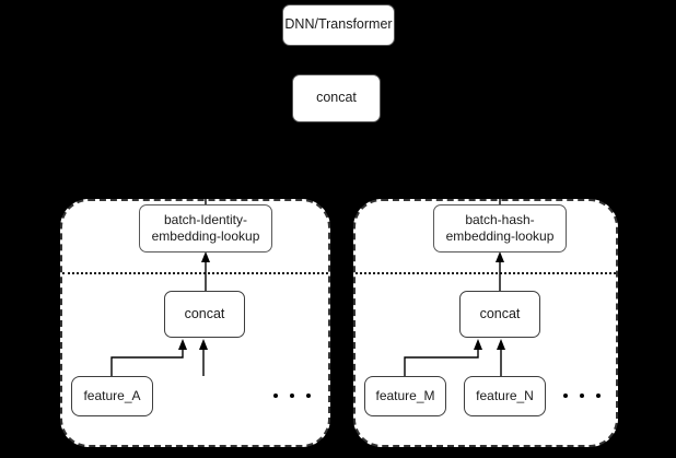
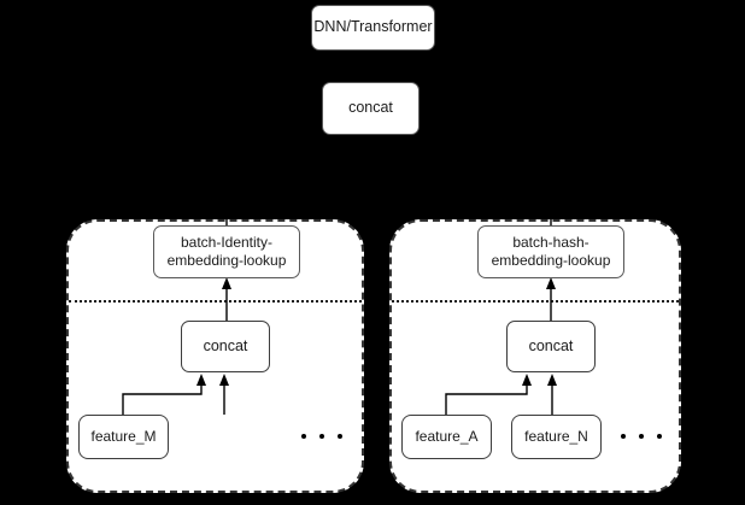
  DNN/Transformer
  concat
  batch-Identity-
  embedding-lookup
  concat
- feature_A
+ feature_M
  batch-hash-
  embedding-lookup
  concat
- feature_M
+ feature_A
  feature_N
